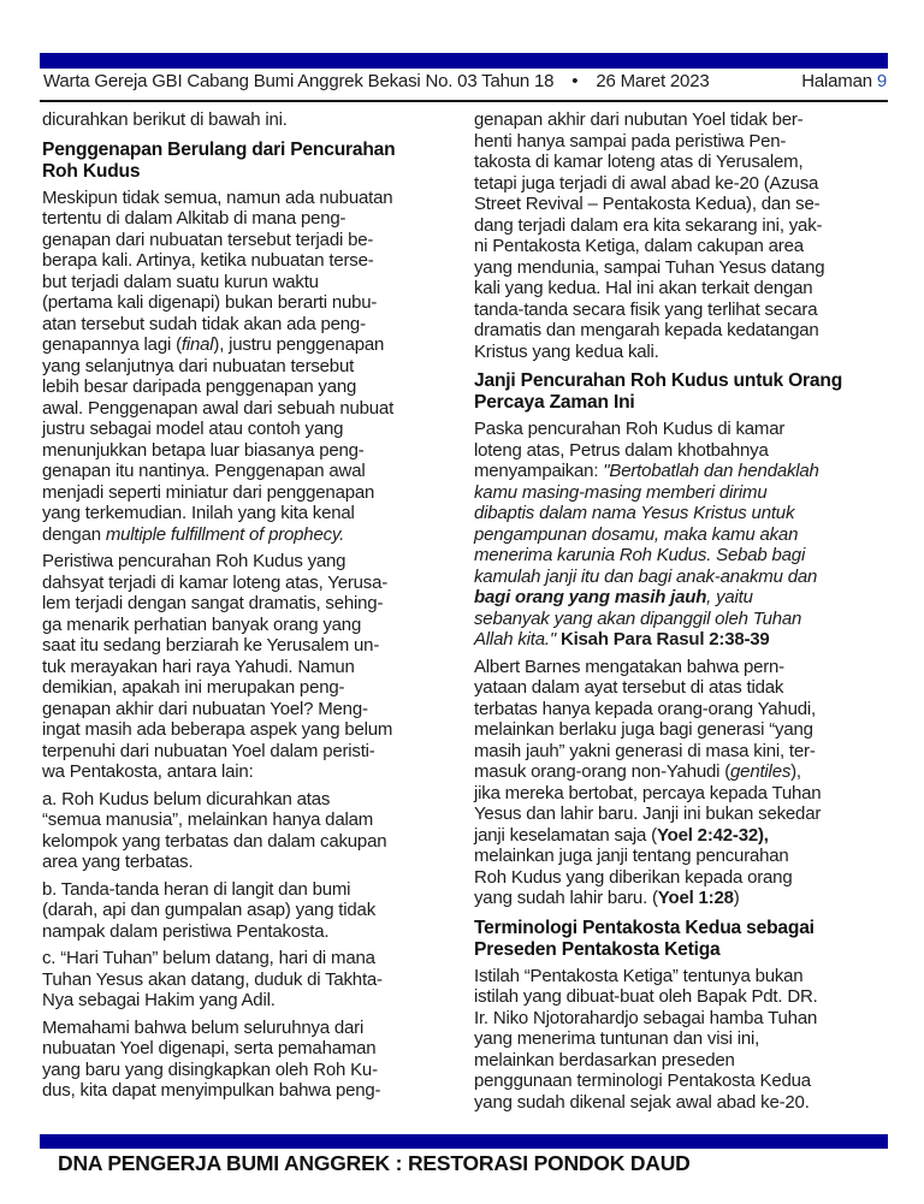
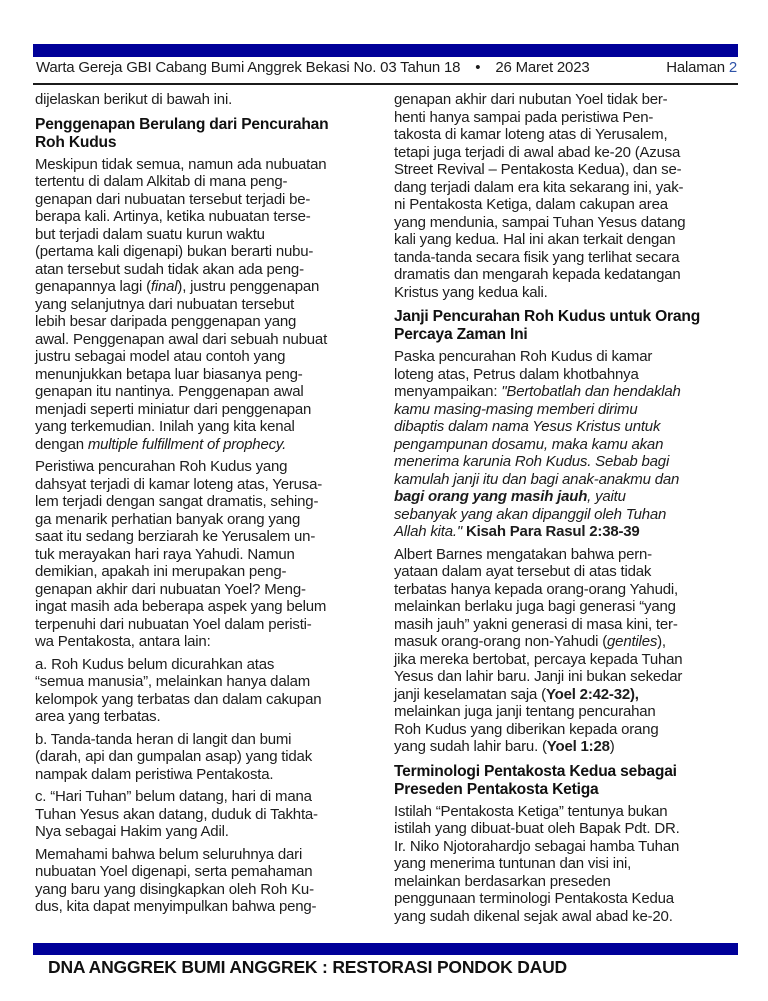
  Warta Gereja GBI Cabang Bumi Anggrek Bekasi No. 03 Tahun 18
  •
  26 Maret 2023
- Halaman 9
+ Halaman 2
- dicurahkan berikut di bawah ini.
+ dijelaskan berikut di bawah ini.
  Penggenapan Berulang dari Pencurahan
  Roh Kudus
  Meskipun tidak semua, namun ada nubuatan
  tertentu di dalam Alkitab di mana peng-
  genapan dari nubuatan tersebut terjadi be-
  berapa kali. Artinya, ketika nubuatan terse-
  but terjadi dalam suatu kurun waktu
  (pertama kali digenapi) bukan berarti nubu-
  atan tersebut sudah tidak akan ada peng-
  genapannya lagi (final), justru penggenapan
  yang selanjutnya dari nubuatan tersebut
  lebih besar daripada penggenapan yang
  awal. Penggenapan awal dari sebuah nubuat
  justru sebagai model atau contoh yang
  menunjukkan betapa luar biasanya peng-
  genapan itu nantinya. Penggenapan awal
  menjadi seperti miniatur dari penggenapan
  yang terkemudian. Inilah yang kita kenal
  dengan multiple fulfillment of prophecy.
  Peristiwa pencurahan Roh Kudus yang
  dahsyat terjadi di kamar loteng atas, Yerusa-
  lem terjadi dengan sangat dramatis, sehing-
  ga menarik perhatian banyak orang yang
  saat itu sedang berziarah ke Yerusalem un-
  tuk merayakan hari raya Yahudi. Namun
  demikian, apakah ini merupakan peng-
  genapan akhir dari nubuatan Yoel? Meng-
  ingat masih ada beberapa aspek yang belum
  terpenuhi dari nubuatan Yoel dalam peristi-
  wa Pentakosta, antara lain:
  a. Roh Kudus belum dicurahkan atas
  “semua manusia”, melainkan hanya dalam
  kelompok yang terbatas dan dalam cakupan
  area yang terbatas.
  b. Tanda-tanda heran di langit dan bumi
  (darah, api dan gumpalan asap) yang tidak
  nampak dalam peristiwa Pentakosta.
  c. “Hari Tuhan” belum datang, hari di mana
  Tuhan Yesus akan datang, duduk di Takhta-
  Nya sebagai Hakim yang Adil.
  Memahami bahwa belum seluruhnya dari
  nubuatan Yoel digenapi, serta pemahaman
  yang baru yang disingkapkan oleh Roh Ku-
  dus, kita dapat menyimpulkan bahwa peng-
  genapan akhir dari nubutan Yoel tidak ber-
  henti hanya sampai pada peristiwa Pen-
  takosta di kamar loteng atas di Yerusalem,
  tetapi juga terjadi di awal abad ke-20 (Azusa
  Street Revival – Pentakosta Kedua), dan se-
  dang terjadi dalam era kita sekarang ini, yak-
  ni Pentakosta Ketiga, dalam cakupan area
  yang mendunia, sampai Tuhan Yesus datang
  kali yang kedua. Hal ini akan terkait dengan
  tanda-tanda secara fisik yang terlihat secara
  dramatis dan mengarah kepada kedatangan
  Kristus yang kedua kali.
  Janji Pencurahan Roh Kudus untuk Orang
  Percaya Zaman Ini
  Paska pencurahan Roh Kudus di kamar
  loteng atas, Petrus dalam khotbahnya
  menyampaikan: "Bertobatlah dan hendaklah
  kamu masing-masing memberi dirimu
  dibaptis dalam nama Yesus Kristus untuk
  pengampunan dosamu, maka kamu akan
  menerima karunia Roh Kudus. Sebab bagi
  kamulah janji itu dan bagi anak-anakmu dan
  bagi orang yang masih jauh, yaitu
  sebanyak yang akan dipanggil oleh Tuhan
  Allah kita." Kisah Para Rasul 2:38-39
  Albert Barnes mengatakan bahwa pern-
  yataan dalam ayat tersebut di atas tidak
  terbatas hanya kepada orang-orang Yahudi,
  melainkan berlaku juga bagi generasi “yang
  masih jauh” yakni generasi di masa kini, ter-
  masuk orang-orang non-Yahudi (gentiles),
  jika mereka bertobat, percaya kepada Tuhan
  Yesus dan lahir baru. Janji ini bukan sekedar
  janji keselamatan saja (Yoel 2:42-32),
  melainkan juga janji tentang pencurahan
  Roh Kudus yang diberikan kepada orang
  yang sudah lahir baru. (Yoel 1:28)
  Terminologi Pentakosta Kedua sebagai
  Preseden Pentakosta Ketiga
  Istilah “Pentakosta Ketiga” tentunya bukan
  istilah yang dibuat-buat oleh Bapak Pdt. DR.
  Ir. Niko Njotorahardjo sebagai hamba Tuhan
  yang menerima tuntunan dan visi ini,
  melainkan berdasarkan preseden
  penggunaan terminologi Pentakosta Kedua
  yang sudah dikenal sejak awal abad ke-20.
- DNA PENGERJA BUMI ANGGREK : RESTORASI PONDOK DAUD
+ DNA ANGGREK BUMI ANGGREK : RESTORASI PONDOK DAUD
